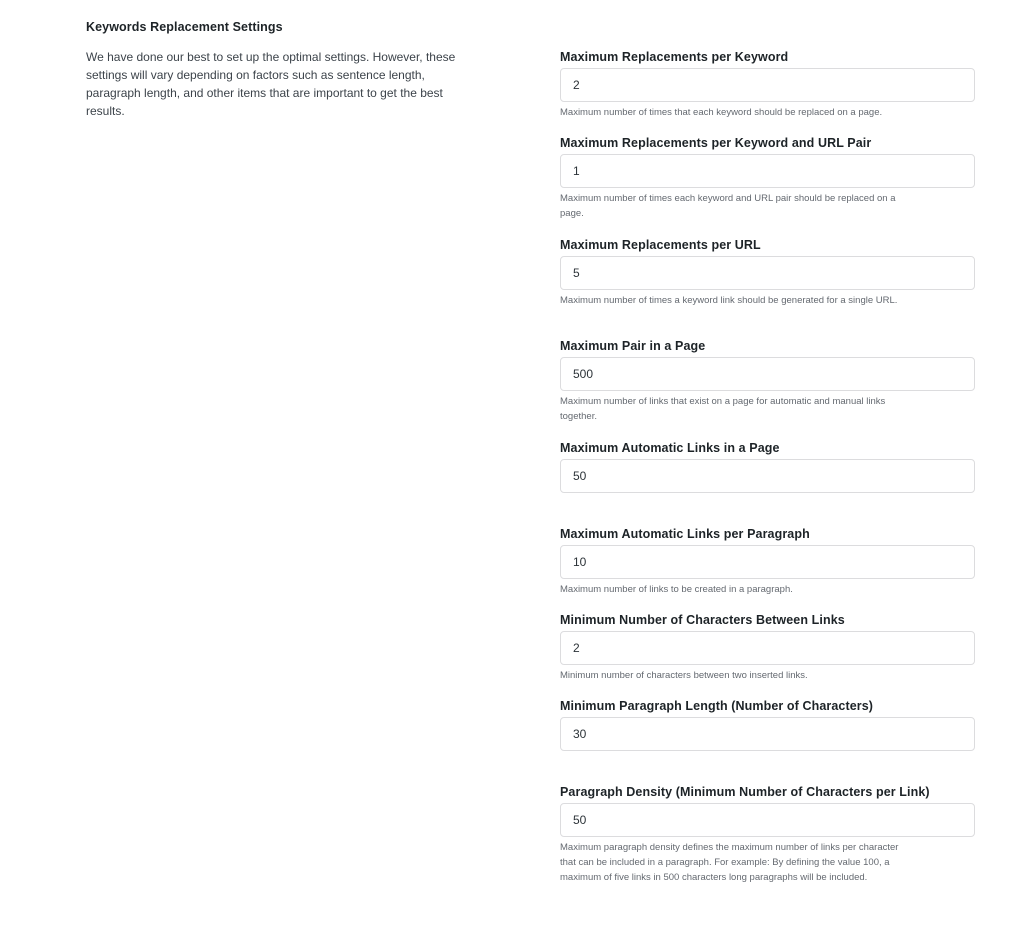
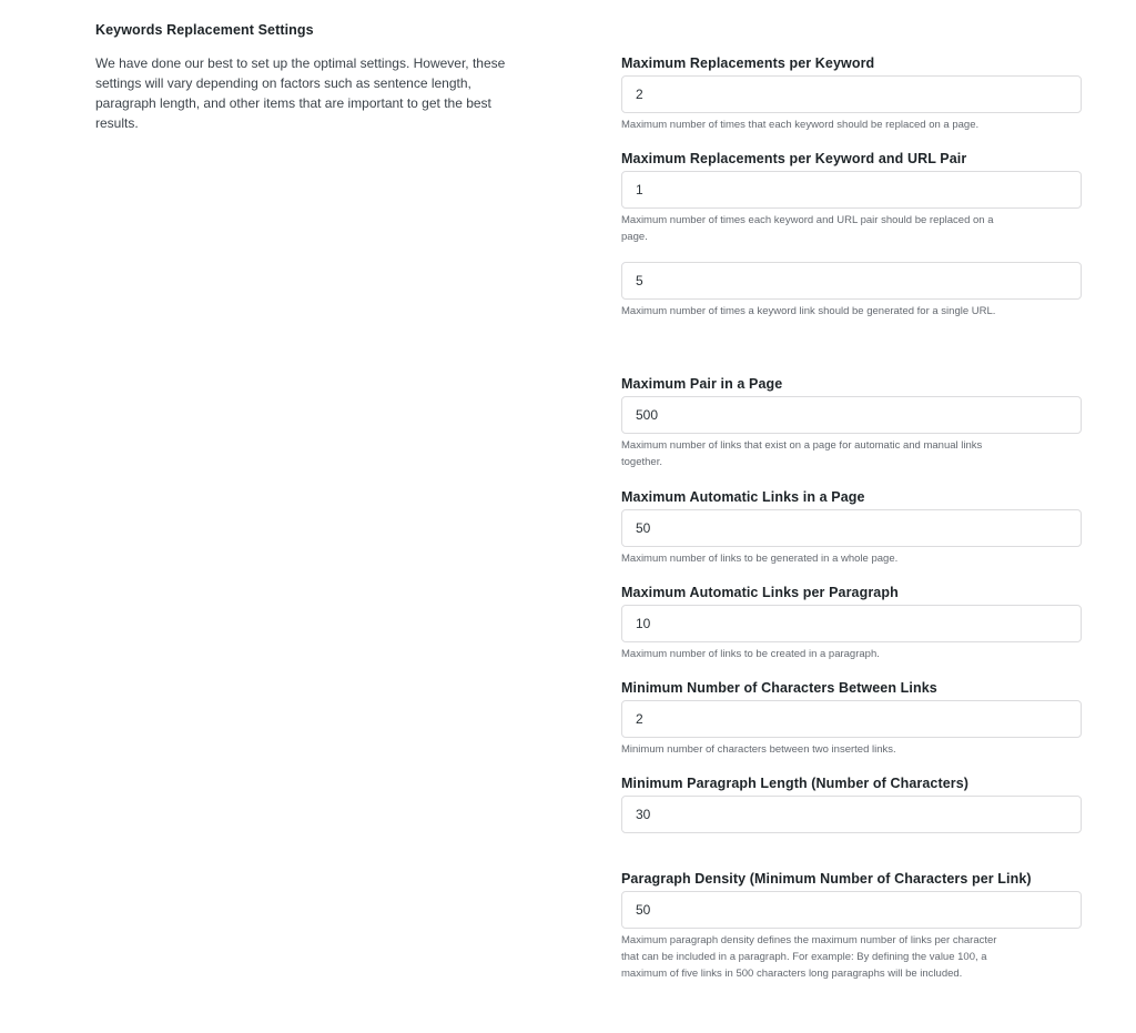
  Keywords Replacement Settings
  We have done our best to set up the optimal settings. However, these settings will vary depending on factors such as sentence length, paragraph length, and other items that are important to get the best results.
  Maximum Replacements per Keyword
  2
  Maximum number of times that each keyword should be replaced on a page.
  Maximum Replacements per Keyword and URL Pair
  1
  Maximum number of times each keyword and URL pair should be replaced on a page.
- Maximum Replacements per URL
  5
  Maximum number of times a keyword link should be generated for a single URL.
  Maximum Pair in a Page
  500
  Maximum number of links that exist on a page for automatic and manual links together.
  Maximum Automatic Links in a Page
  50
+ Maximum number of links to be generated in a whole page.
  Maximum Automatic Links per Paragraph
  10
  Maximum number of links to be created in a paragraph.
  Minimum Number of Characters Between Links
  2
  Minimum number of characters between two inserted links.
  Minimum Paragraph Length (Number of Characters)
  30
  Paragraph Density (Minimum Number of Characters per Link)
  50
  Maximum paragraph density defines the maximum number of links per character that can be included in a paragraph. For example: By defining the value 100, a maximum of five links in 500 characters long paragraphs will be included.
